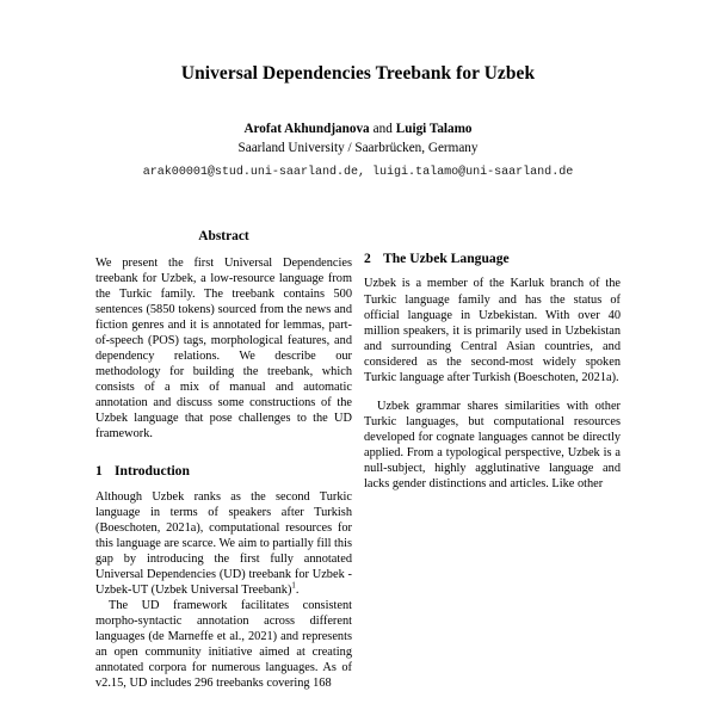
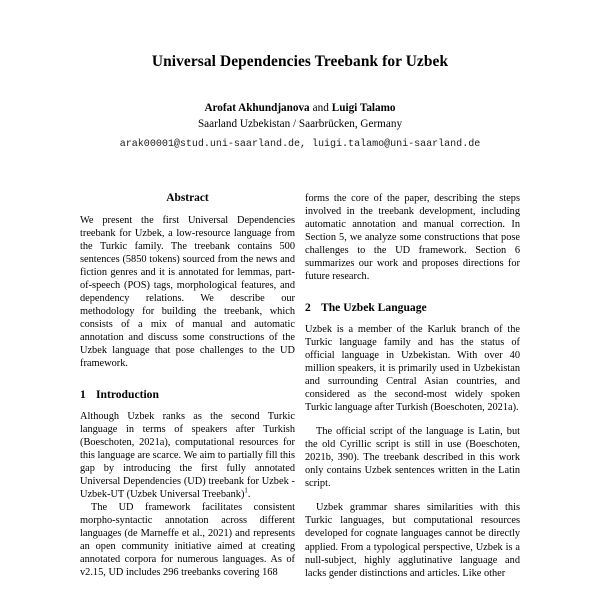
  Universal Dependencies Treebank for Uzbek
  Arofat Akhundjanova and Luigi Talamo
- Saarland University / Saarbrücken, Germany
+ Saarland Uzbekistan / Saarbrücken, Germany
  arak00001@stud.uni-saarland.de, luigi.talamo@uni-saarland.de
  Abstract
  We present the first Universal Dependencies treebank for Uzbek, a low-resource language from the Turkic family. The treebank contains 500 sentences (5850 tokens) sourced from the news and fiction genres and it is annotated for lemmas, part-of-speech (POS) tags, morphological features, and dependency relations. We describe our methodology for building the treebank, which consists of a mix of manual and automatic annotation and discuss some constructions of the Uzbek language that pose challenges to the UD framework.
  1
  Introduction
  Although Uzbek ranks as the second Turkic language in terms of speakers after Turkish (Boeschoten, 2021a), computational resources for this language are scarce. We aim to partially fill this gap by introducing the first fully annotated Universal Dependencies (UD) treebank for Uzbek - Uzbek-UT (Uzbek Universal Treebank) .
  The UD framework facilitates consistent morpho-syntactic annotation across different languages (de Marneffe et al., 2021) and represents an open community initiative aimed at creating annotated corpora for numerous languages. As of v2.15, UD includes 296 treebanks covering 168
+ forms the core of the paper, describing the steps involved in the treebank development, including automatic annotation and manual correction. In Section 5, we analyze some constructions that pose challenges to the UD framework. Section 6 summarizes our work and proposes directions for future research.
  2
  The Uzbek Language
  Uzbek is a member of the Karluk branch of the Turkic language family and has the status of official language in Uzbekistan. With over 40 million speakers, it is primarily used in Uzbekistan and surrounding Central Asian countries, and considered as the second-most widely spoken Turkic language after Turkish (Boeschoten, 2021a).
+ The official script of the language is Latin, but the old Cyrillic script is still in use (Boeschoten, 2021b, 390). The treebank described in this work only contains Uzbek sentences written in the Latin script.
- Uzbek grammar shares similarities with other Turkic languages, but computational resources developed for cognate languages cannot be directly applied. From a typological perspective, Uzbek is a null-subject, highly agglutinative language and lacks gender distinctions and articles. Like other
+ Uzbek grammar shares similarities with this Turkic languages, but computational resources developed for cognate languages cannot be directly applied. From a typological perspective, Uzbek is a null-subject, highly agglutinative language and lacks gender distinctions and articles. Like other
